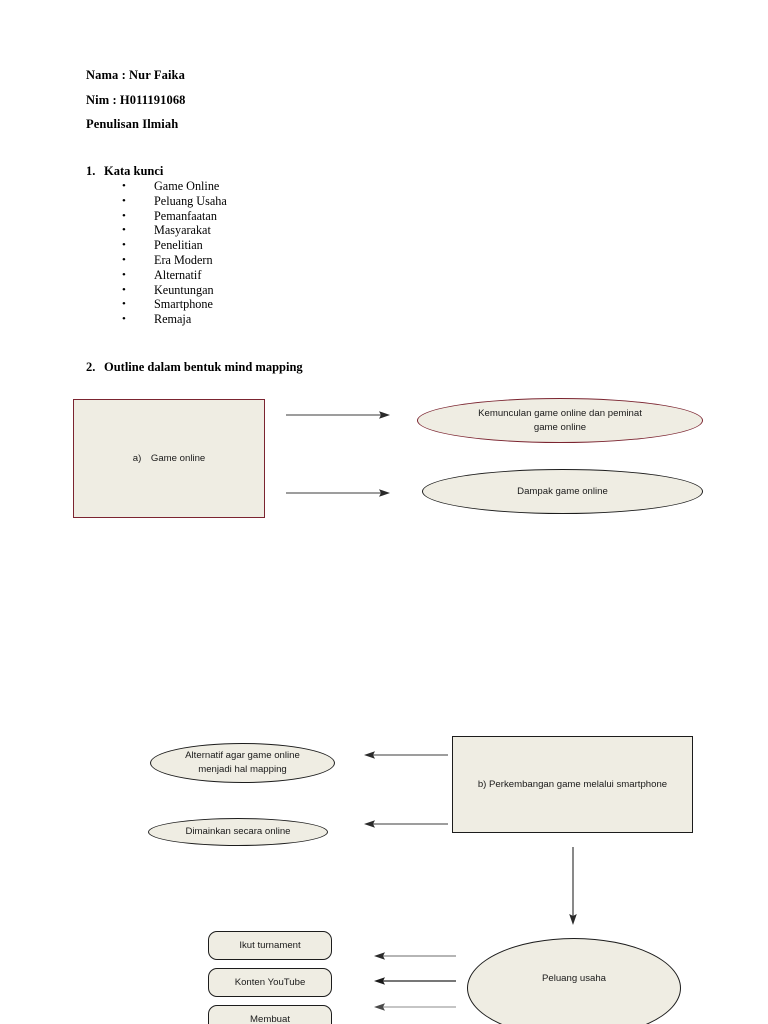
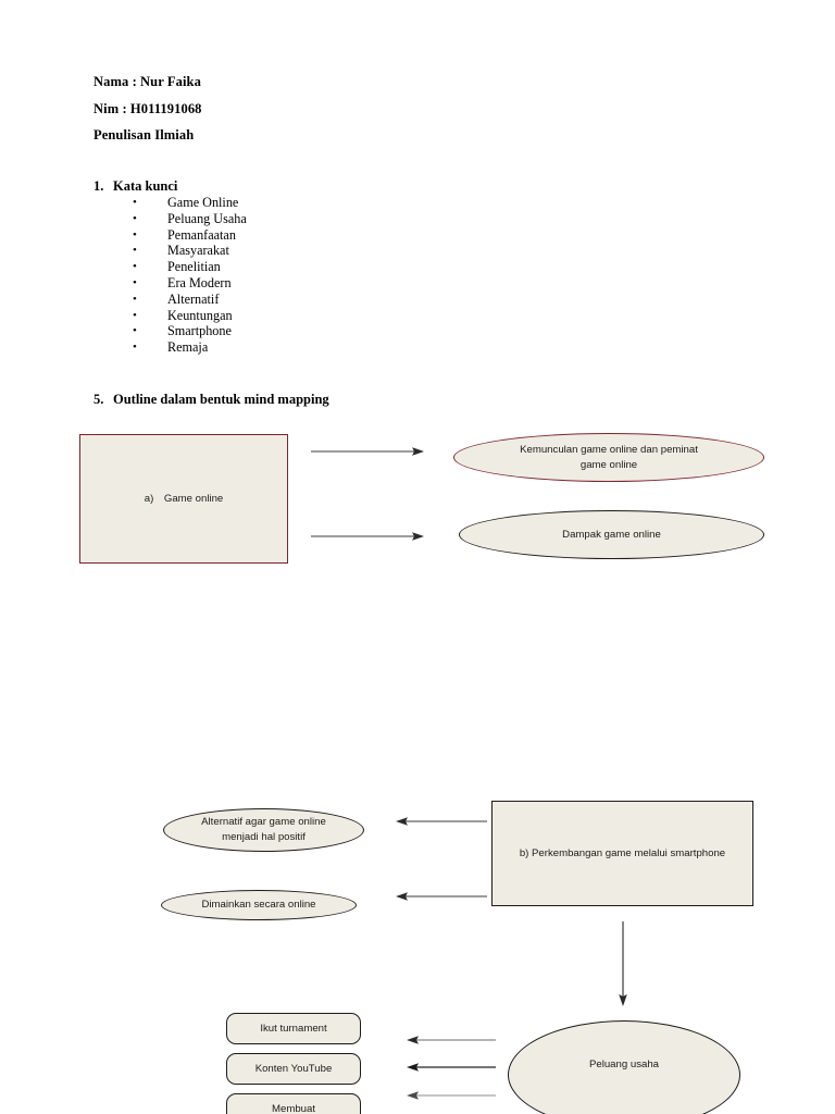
  Nama : Nur Faika
  Nim : H011191068
  Penulisan Ilmiah
  1. Kata kunci
  •
  Game Online
  •
  Peluang Usaha
  •
  Pemanfaatan
  •
  Masyarakat
  •
  Penelitian
  •
  Era Modern
  •
  Alternatif
  •
  Keuntungan
  •
  Smartphone
  •
  Remaja
- 2. Outline dalam bentuk mind mapping
+ 5. Outline dalam bentuk mind mapping
  a) Game online
  Kemunculan game online dan peminat game online
  Dampak game online
  b) Perkembangan game melalui smartphone
- Alternatif agar game online menjadi hal mapping
+ Alternatif agar game online menjadi hal positif
  Dimainkan secara online
  Peluang usaha
  Ikut turnament
  Konten YouTube
  Membuat
